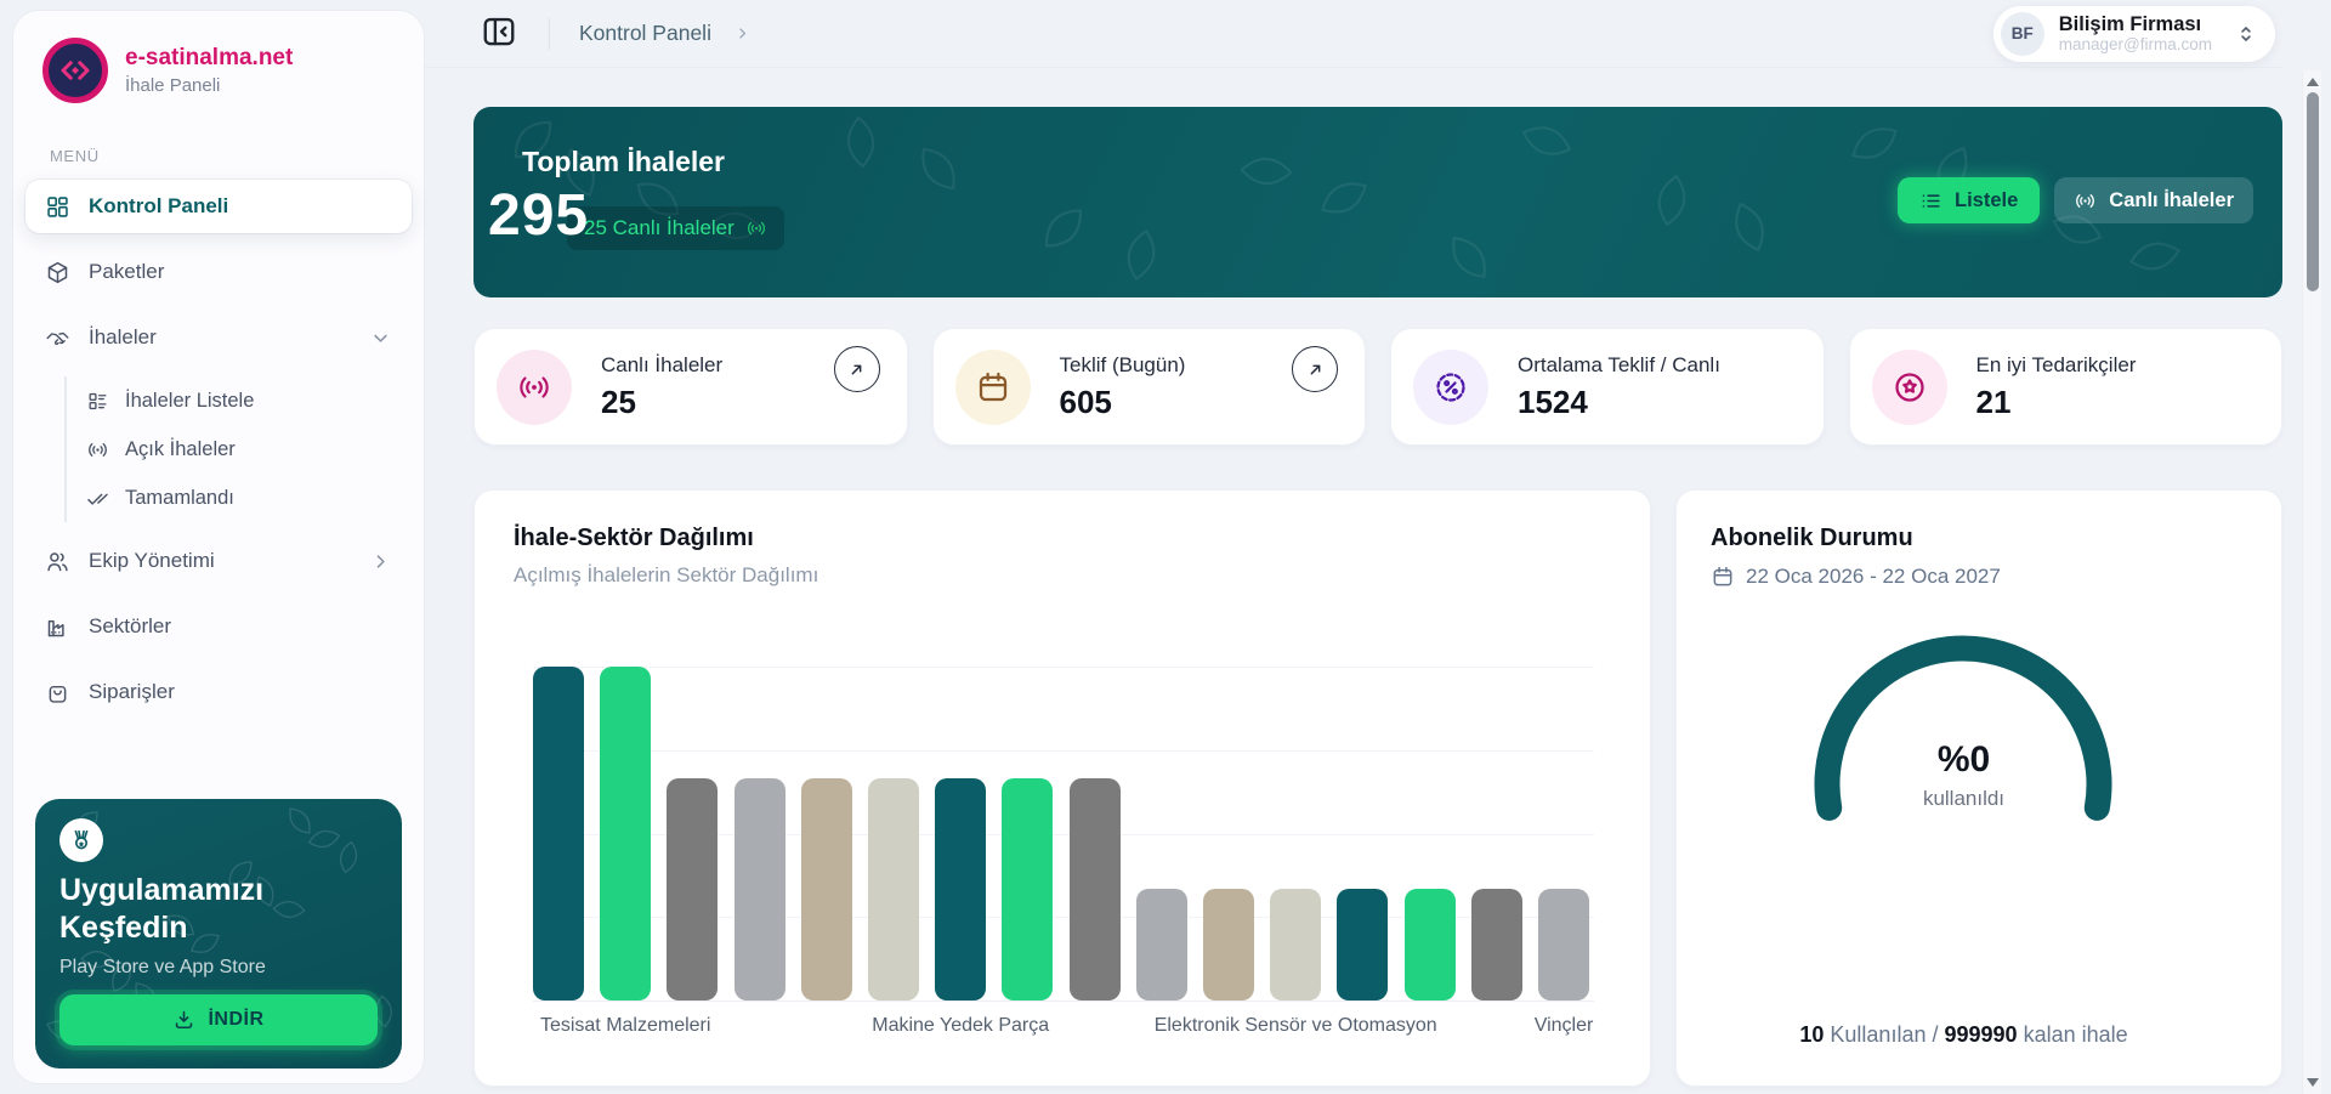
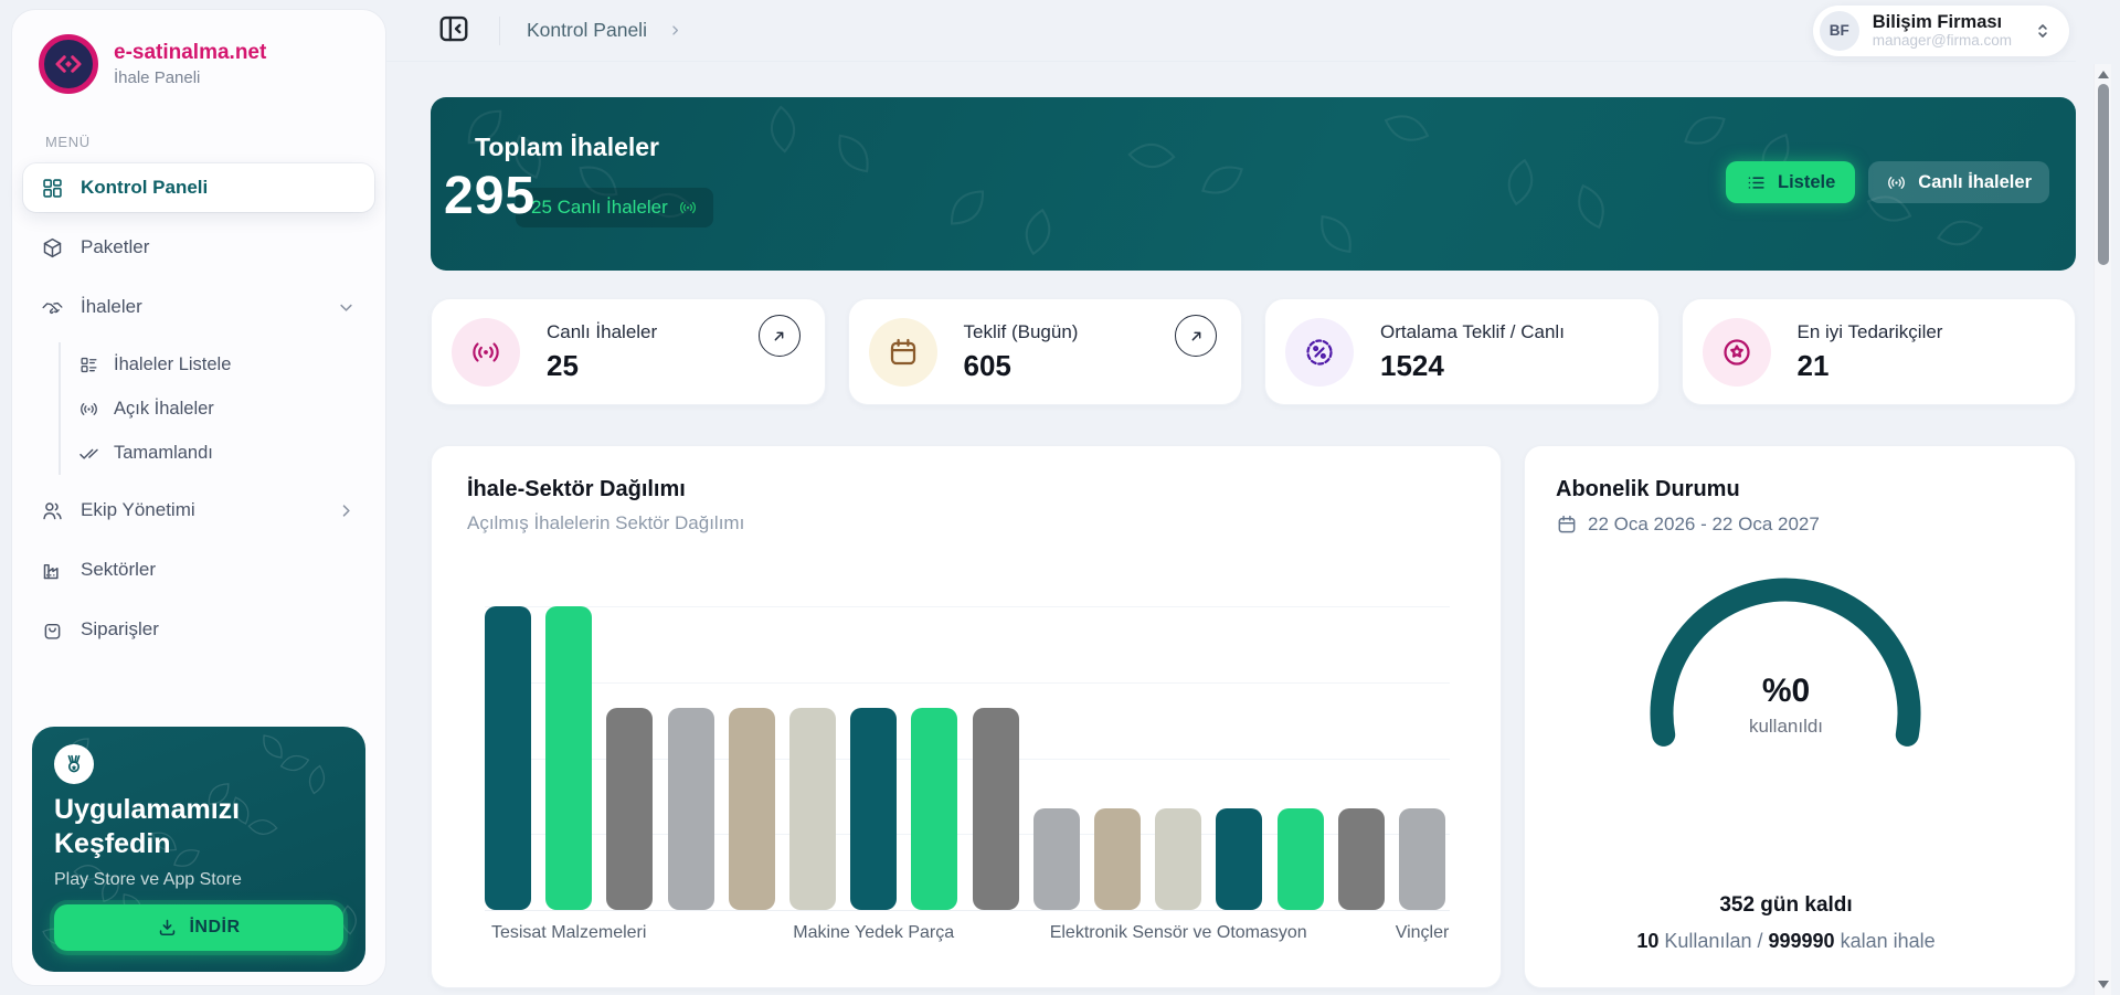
  e-satinalma.net
  İhale Paneli
  MENÜ
  Kontrol Paneli
  Paketler
  İhaleler
  İhaleler Listele
  Açık İhaleler
  Tamamlandı
  Ekip Yönetimi
  Sektörler
  Siparişler
  Uygulamamızı Keşfedin
  Play Store ve App Store
  İNDİR
  Kontrol Paneli
  BF
  Bilişim Firması
  manager@firma.com
  Toplam İhaleler
  295
  25 Canlı İhaleler
  Listele
  Canlı İhaleler
  Canlı İhaleler
  25
  Teklif (Bugün)
  605
  Ortalama Teklif / Canlı
  1524
  En iyi Tedarikçiler
  21
  İhale-Sektör Dağılımı
  Açılmış İhalelerin Sektör Dağılımı
  Tesisat Malzemeleri
  Makine Yedek Parça
  Elektronik Sensör ve Otomasyon
  Vinçler
  Abonelik Durumu
  22 Oca 2026 - 22 Oca 2027
  %0
  kullanıldı
+ 352 gün kaldı
  10 Kullanılan / 999990 kalan ihale
